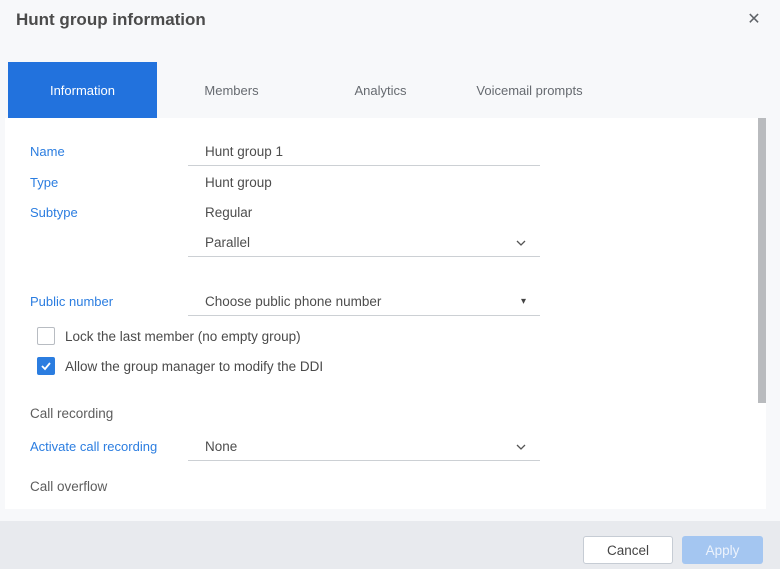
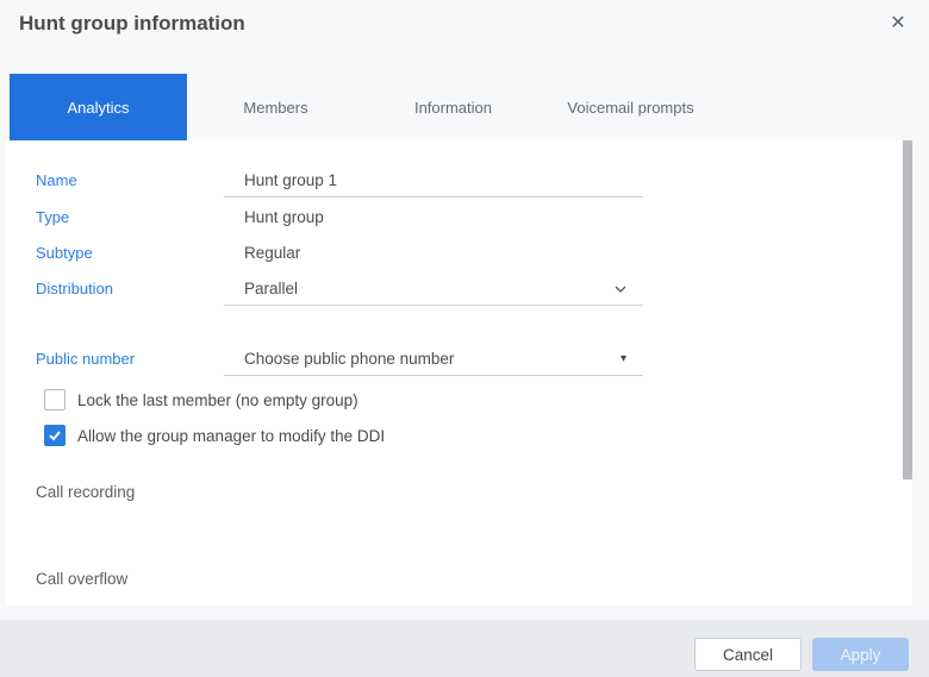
  Hunt group information
  ✕
- Information
+ Analytics
  Members
- Analytics
+ Information
  Voicemail prompts
  Name
  Hunt group 1
  Type
  Hunt group
  Subtype
  Regular
+ Distribution
  Parallel
  Public number
  Choose public phone number
  ▾
  Lock the last member (no empty group)
  Allow the group manager to modify the DDI
  Call recording
- Activate call recording
- None
  Call overflow
  Cancel
  Apply
